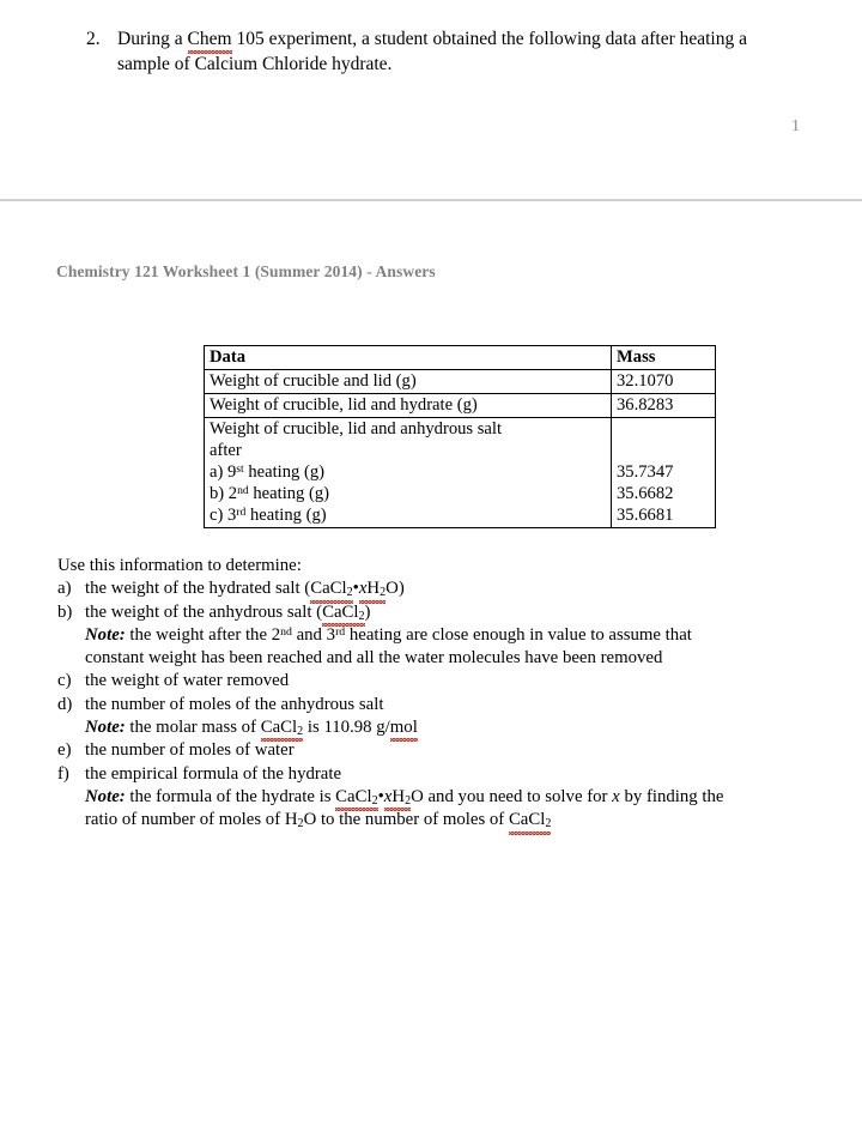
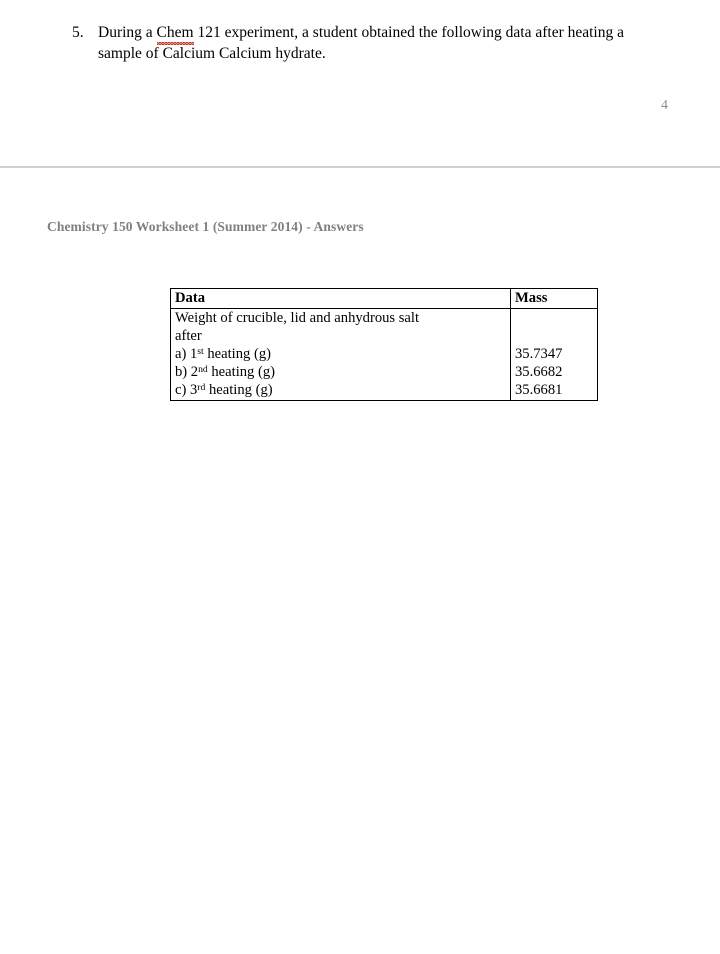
- 2.
+ 5.
- During a Chem 105 experiment, a student obtained the following data after heating a
+ During a Chem 121 experiment, a student obtained the following data after heating a
- sample of Calcium Chloride hydrate.
+ sample of Calcium Calcium hydrate.
- 1
+ 4
- Chemistry 121 Worksheet 1 (Summer 2014) - Answers
+ Chemistry 150 Worksheet 1 (Summer 2014) - Answers
  Data	Mass
- Weight of crucible and lid (g)	32.1070
- Weight of crucible, lid and hydrate (g)	36.8283
- Weight of crucible, lid and anhydrous salt aftera) 9st heating (g)b) 2nd heating (g)c) 3rd heating (g)	35.734735.668235.6681
+ Weight of crucible, lid and anhydrous salt aftera) 1st heating (g)b) 2nd heating (g)c) 3rd heating (g)	35.734735.668235.6681
- Use this information to determine:
- a)
- the weight of the hydrated salt (CaCl2•xH2O)
- b)
- the weight of the anhydrous salt (CaCl2)
- Note: the weight after the 2nd and 3rd heating are close enough in value to assume that
- constant weight has been reached and all the water molecules have been removed
- c)
- the weight of water removed
- d)
- the number of moles of the anhydrous salt
- Note: the molar mass of CaCl2 is 110.98 g/mol
- e)
- the number of moles of water
- f)
- the empirical formula of the hydrate
- Note: the formula of the hydrate is CaCl2•xH2O and you need to solve for x by finding the
- ratio of number of moles of H2O to the number of moles of CaCl2
